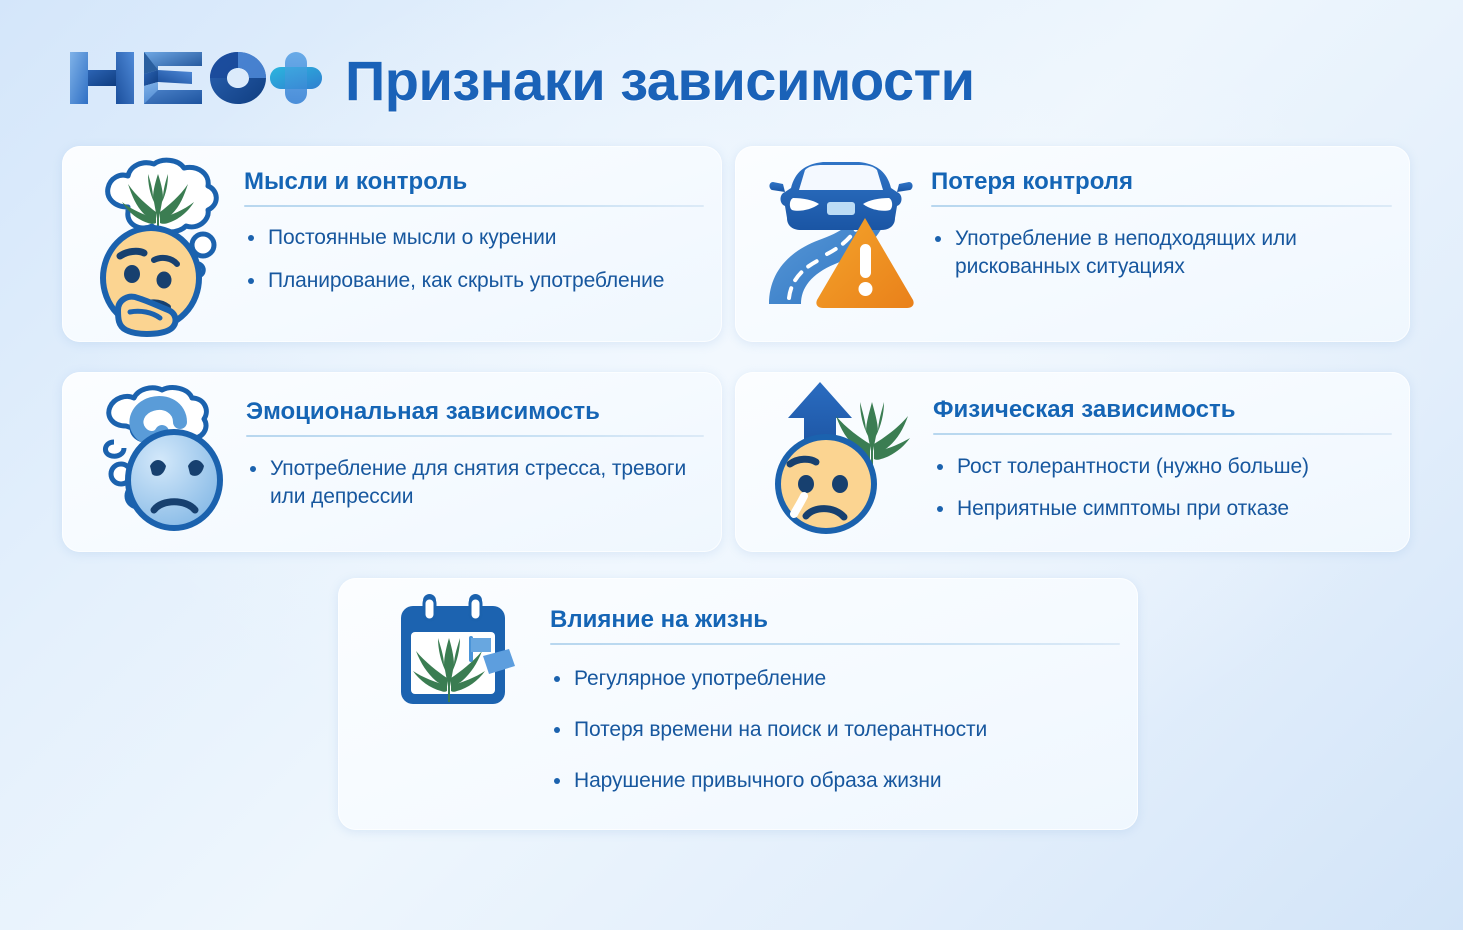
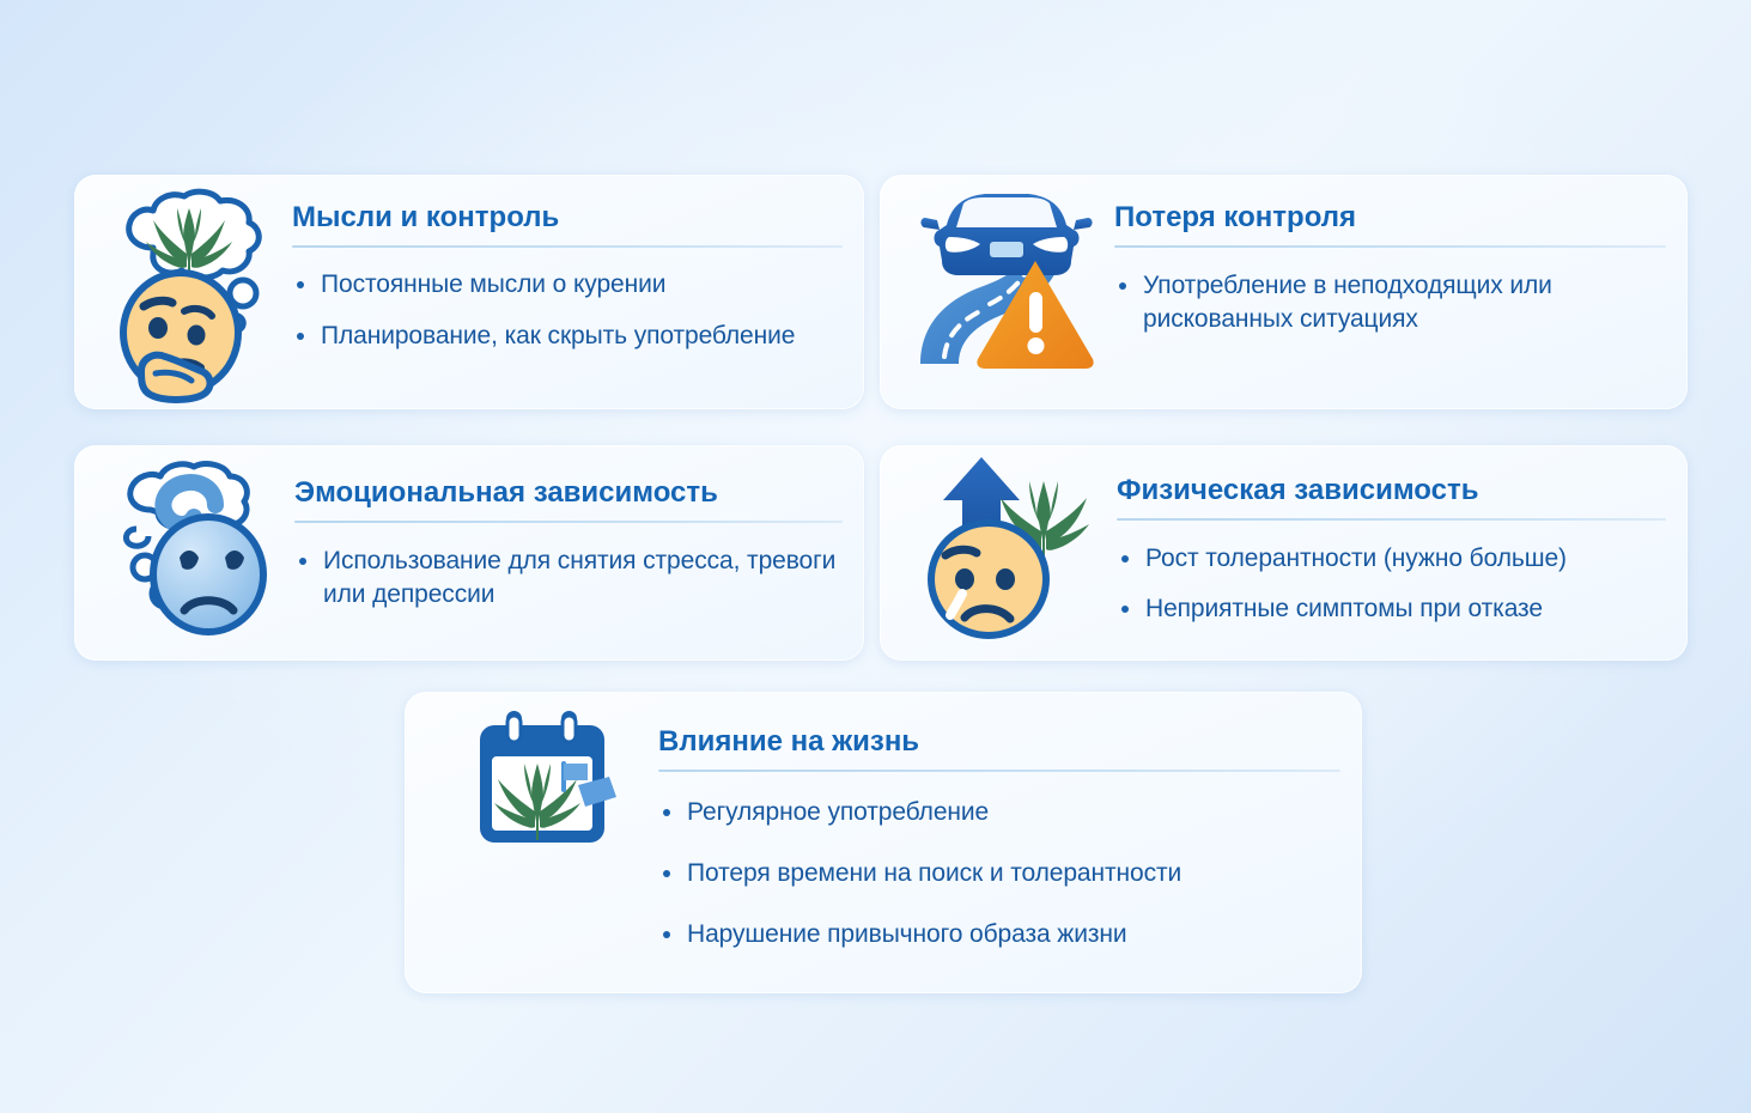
- Признаки зависимости
  Мысли и контроль
  Постоянные мысли о курении
  Планирование, как скрыть употребление
  Потеря контроля
  Употребление в неподходящих или рискованных ситуациях
  Эмоциональная зависимость
- Употребление для снятия стресса, тревоги или депрессии
+ Использование для снятия стресса, тревоги или депрессии
  Физическая зависимость
  Рост толерантности (нужно больше)
  Неприятные симптомы при отказе
  Влияние на жизнь
  Регулярное употребление
  Потеря времени на поиск и толерантности
  Нарушение привычного образа жизни
